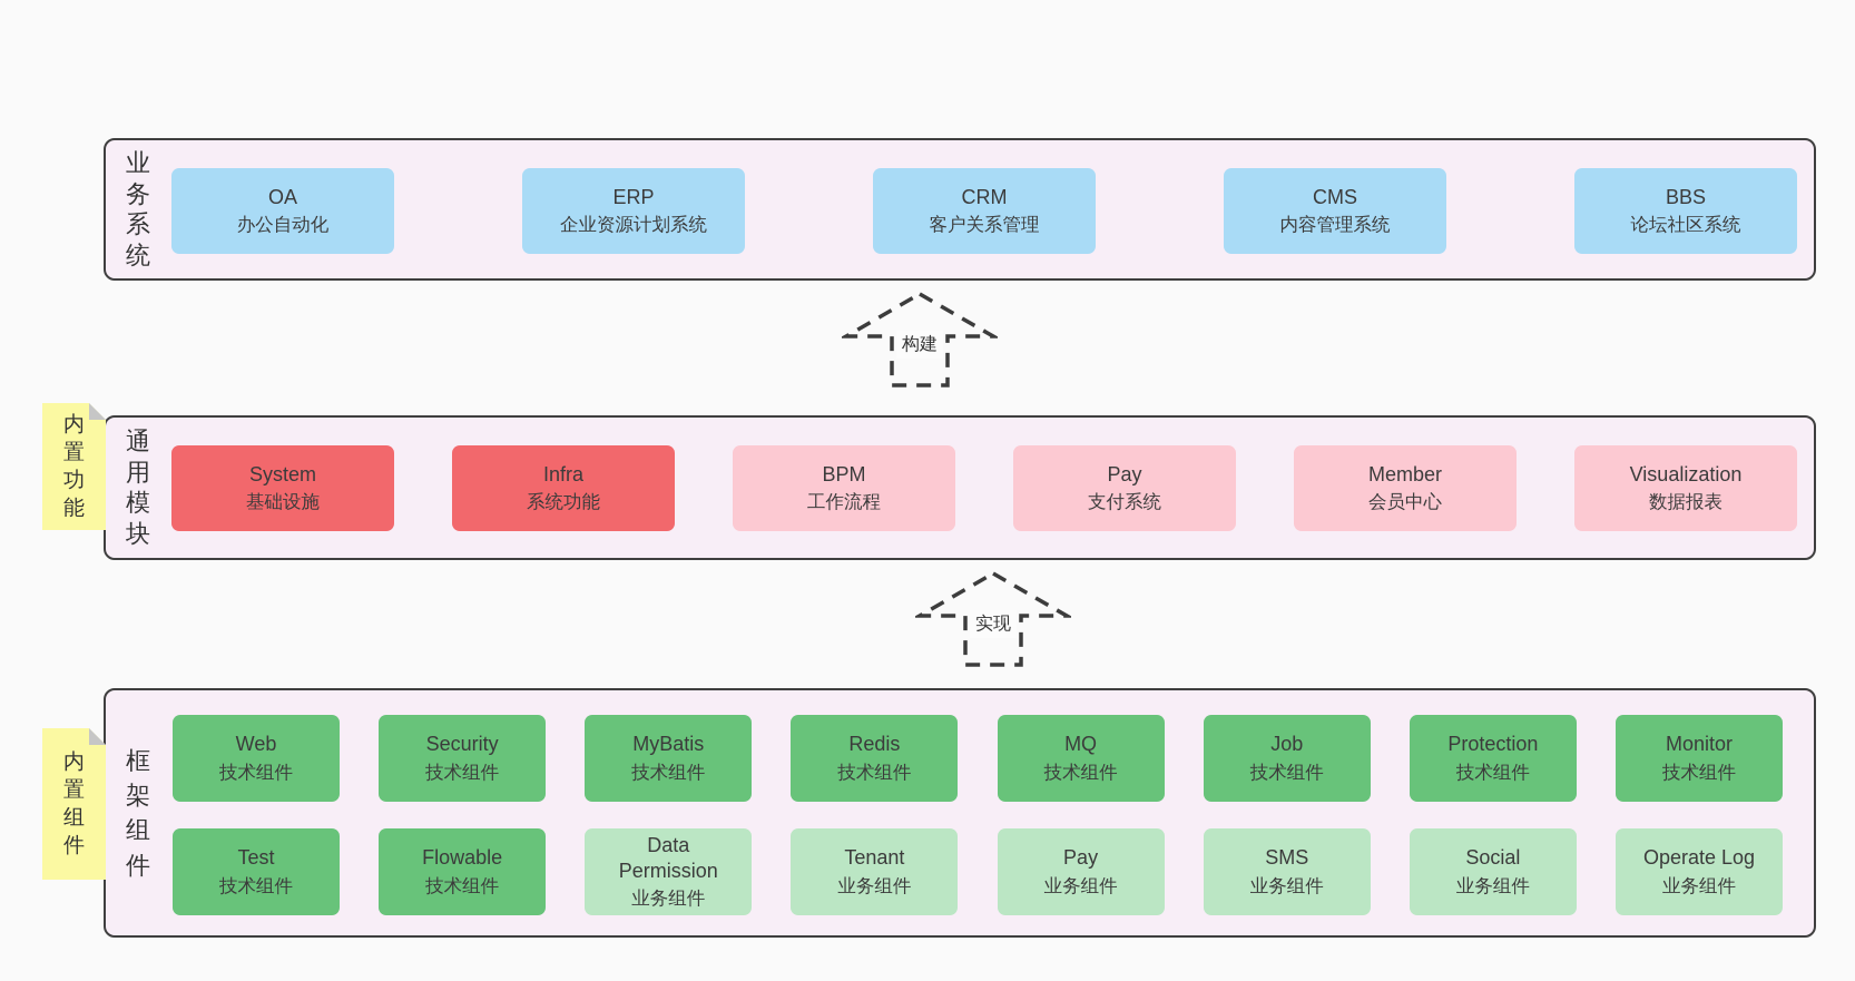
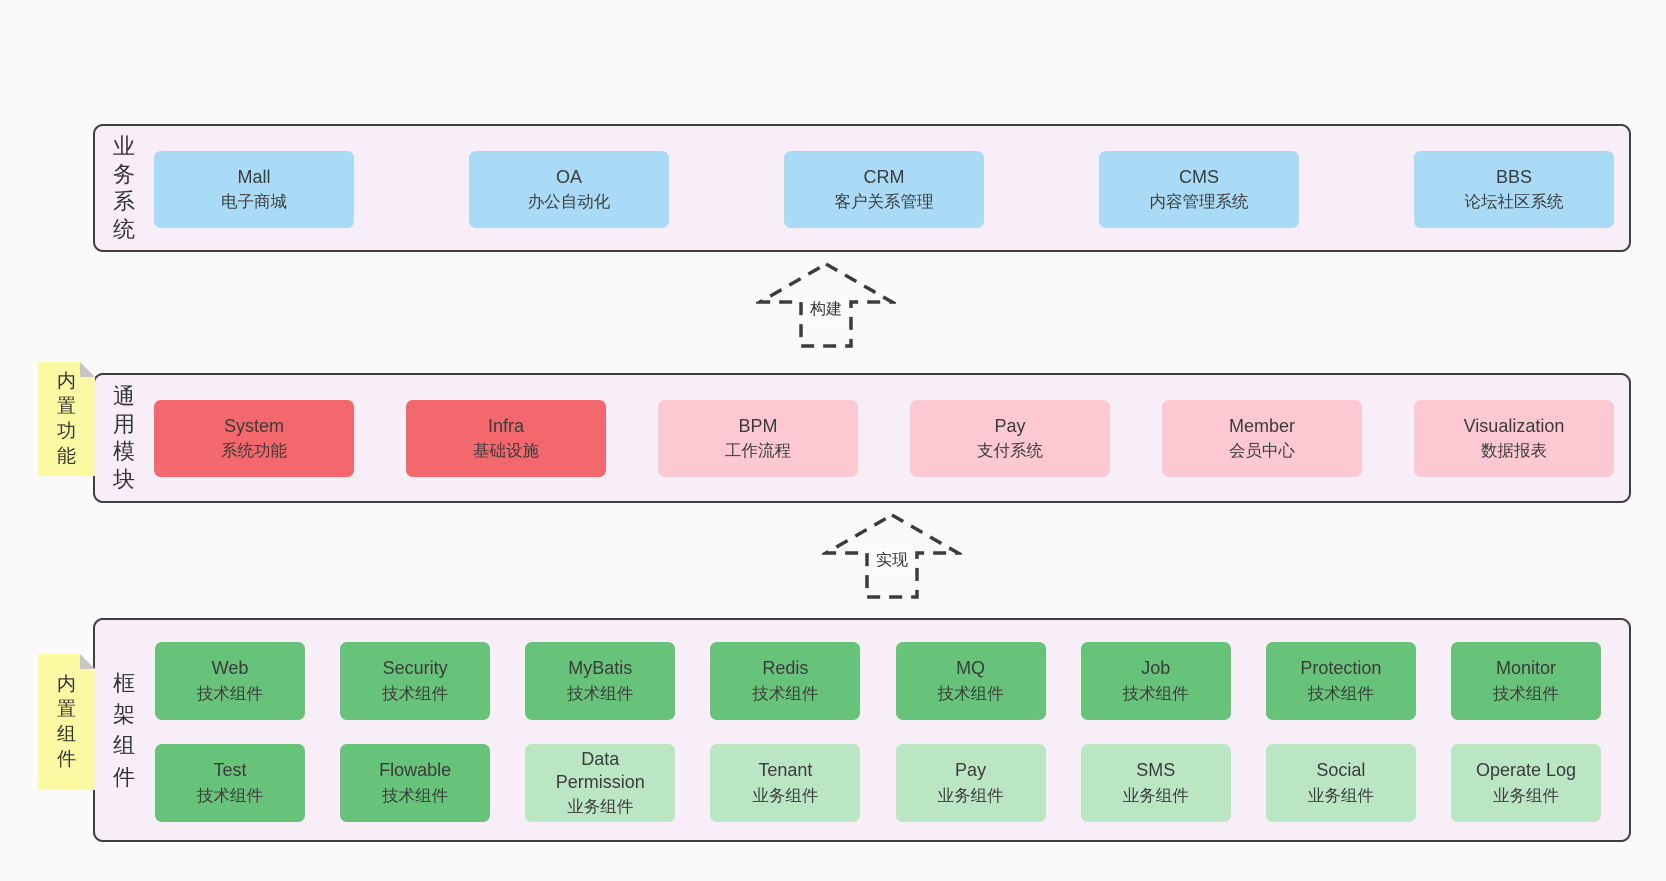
  业务系统
+ Mall
+ 电子商城
  OA
  办公自动化
- ERP
- 企业资源计划系统
  CRM
  客户关系管理
  CMS
  内容管理系统
  BBS
  论坛社区系统
  构建
  内置功能
  通用模块
  System
- 基础设施
+ 系统功能
  Infra
- 系统功能
+ 基础设施
  BPM
  工作流程
  Pay
  支付系统
  Member
  会员中心
  Visualization
  数据报表
  实现
  内置组件
  框架组件
  Web
  技术组件
  Security
  技术组件
  MyBatis
  技术组件
  Redis
  技术组件
  MQ
  技术组件
  Job
  技术组件
  Protection
  技术组件
  Monitor
  技术组件
  Test
  技术组件
  Flowable
  技术组件
  Data Permission
  业务组件
  Tenant
  业务组件
  Pay
  业务组件
  SMS
  业务组件
  Social
  业务组件
  Operate Log
  业务组件
